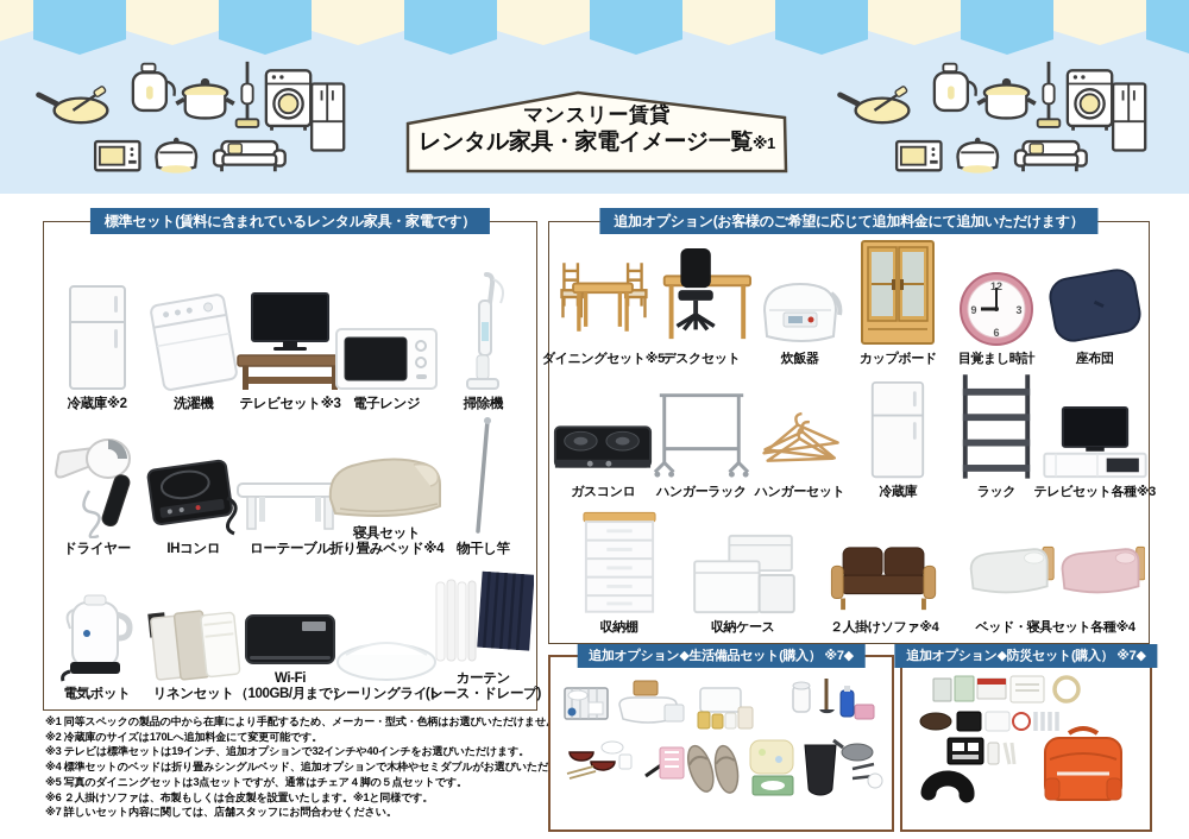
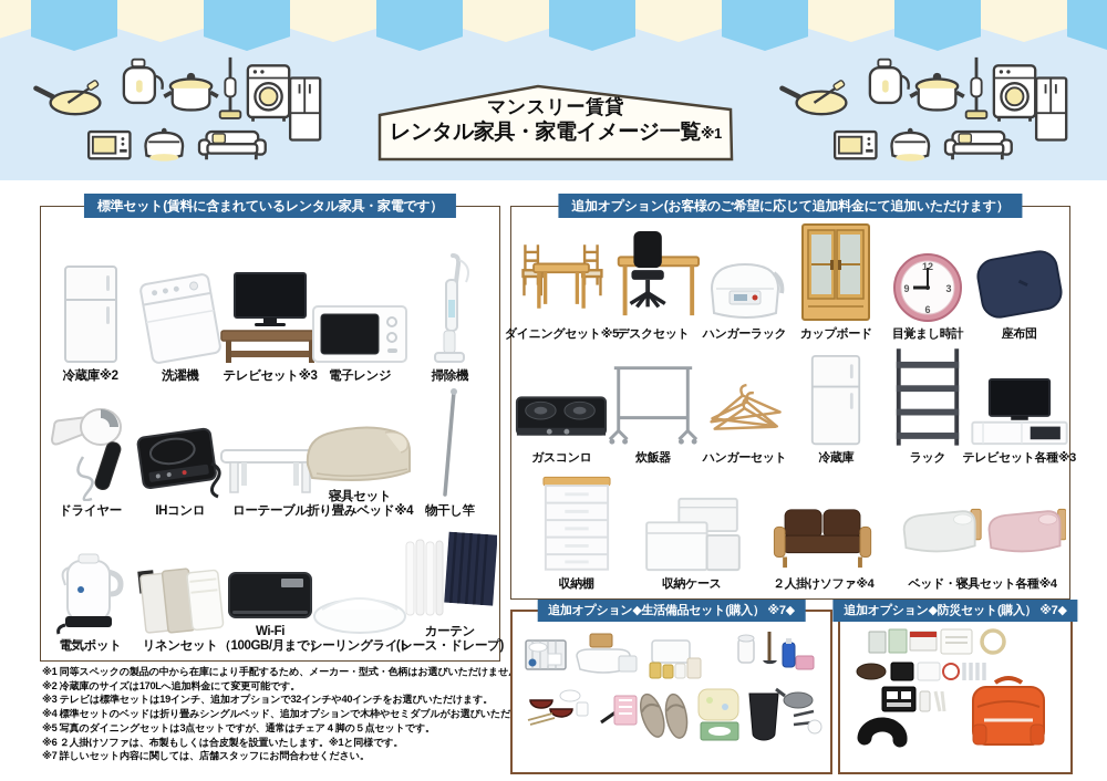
  マンスリー賃貸
  レンタル家具・家電イメージ一覧※1
  標準セット(賃料に含まれているレンタル家具・家電です）
  冷蔵庫※2
  洗濯機
  テレビセット※3
  電子レンジ
  掃除機
  ドライヤー
  IHコンロ
  ローテーブル
  寝具セット
  折り畳みベッド※4
  物干し竿
  電気ポット
  リネンセット
  Wi-Fi
  （100GB/月まで）
  シーリングライト
  カーテン
  (レース・ドレープ)
  追加オプション(お客様のご希望に応じて追加料金にて追加いただけます）
  ダイニングセット※5
  デスクセット
- 炊飯器
+ ハンガーラック
  カップボード
  12
  3
  6
  9
  目覚まし時計
  座布団
  ガスコンロ
- ハンガーラック
+ 炊飯器
  ハンガーセット
  冷蔵庫
  ラック
  テレビセット各種※3
  収納棚
  収納ケース
  ２人掛けソファ※4
  ベッド・寝具セット各種※4
  ※1 同等スペックの製品の中から在庫により手配するため、メーカー・型式・色柄はお選びいただけませ
  ※2 冷蔵庫のサイズは170Lへ追加料金にて変更可能です。
  ※3 テレビは標準セットは19インチ、追加オプションで32インチや40インチをお選びいただけます。
  ※4 標準セットのベッドは折り畳みシングルベッド、追加オプションで木枠やセミダブルがお選びいただ
  ※5 写真のダイニングセットは3点セットですが、通常はチェア４脚の５点セットです。
  ※6 ２人掛けソファは、布製もしくは合皮製を設置いたします。※1と同様です。
  ※7 詳しいセット内容に関しては、店舗スタッフにお問合わせください。
  追加オプション◆生活備品セット(購入） ※7◆
  追加オプション◆防災セット(購入） ※7◆
